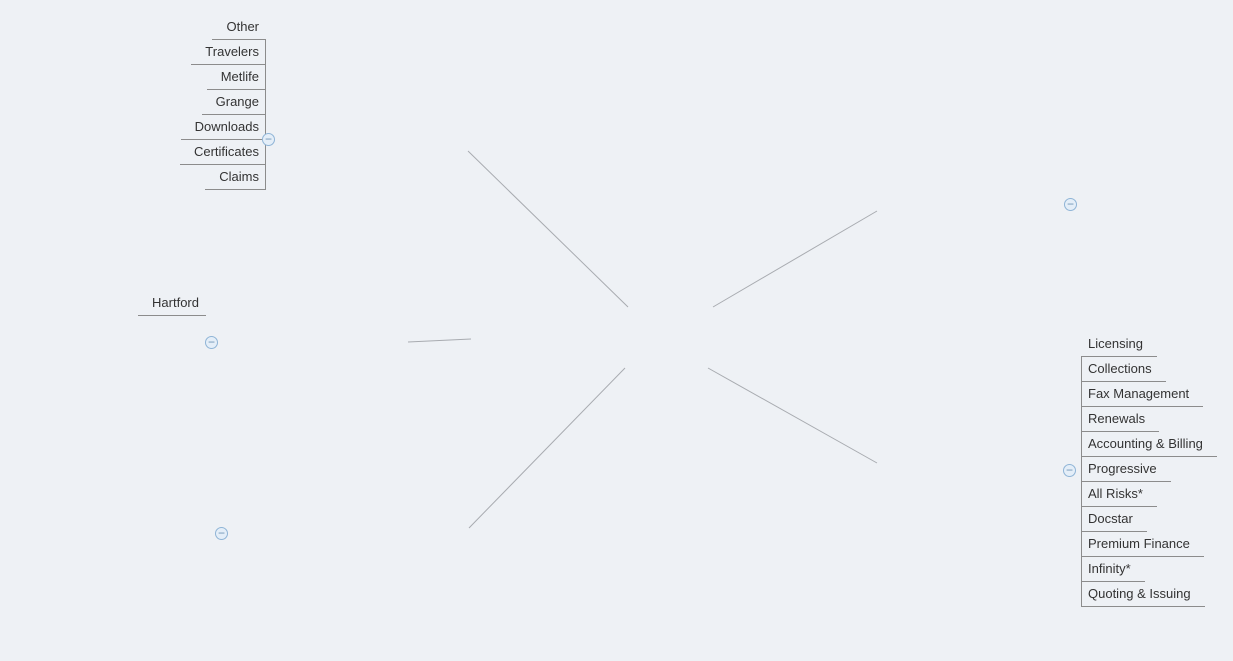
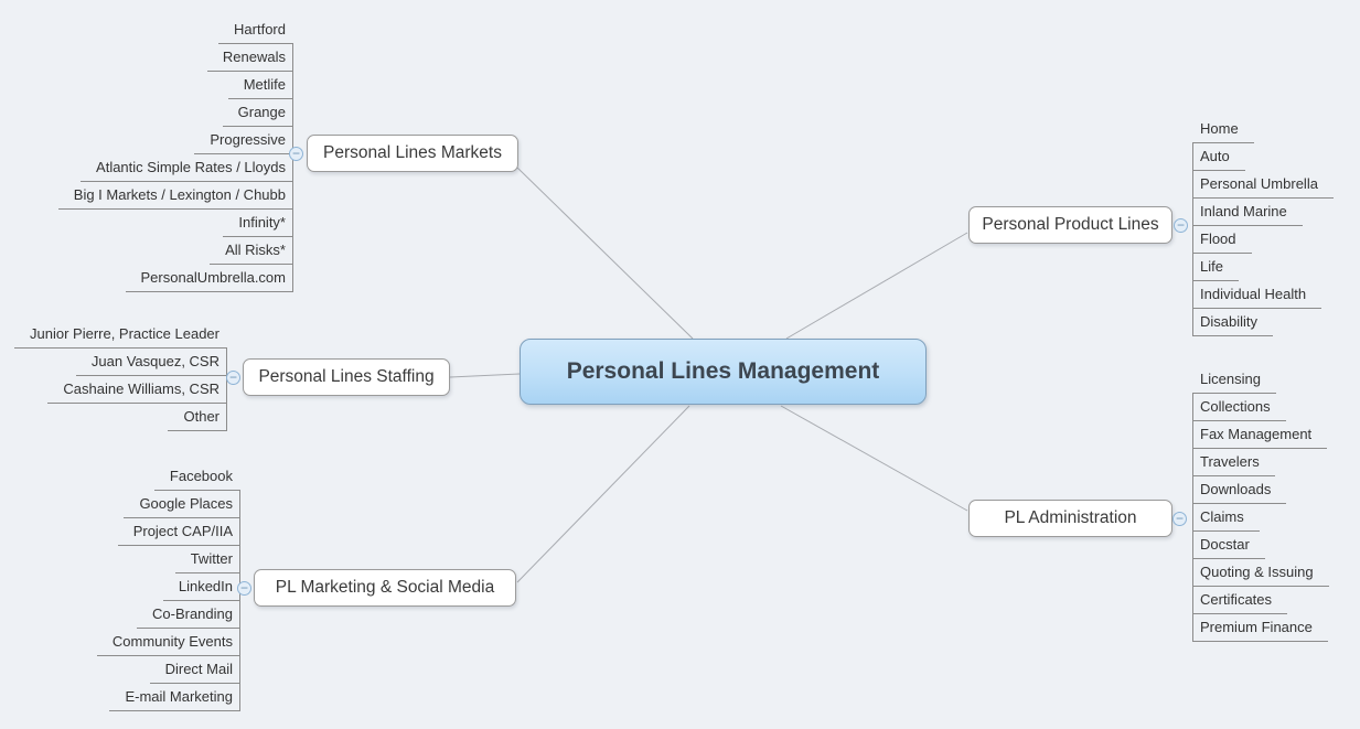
+ Personal Lines Management
+ Personal Lines Markets
+ Personal Product Lines
+ Personal Lines Staffing
+ PL Marketing & Social Media
+ PL Administration
  −
  −
  −
  −
  −
- Other
+ Hartford
- Travelers
+ Renewals
  Metlife
  Grange
- Downloads
+ Progressive
+ Atlantic Simple Rates / Lloyds
+ Big I Markets / Lexington / Chubb
- Certificates
+ Infinity*
- Claims
+ All Risks*
+ PersonalUmbrella.com
+ Home
+ Auto
+ Personal Umbrella
+ Inland Marine
+ Flood
+ Life
+ Individual Health
+ Disability
+ Junior Pierre, Practice Leader
+ Juan Vasquez, CSR
+ Cashaine Williams, CSR
- Hartford
+ Other
+ Facebook
+ Google Places
+ Project CAP/IIA
+ Twitter
+ LinkedIn
+ Co-Branding
+ Community Events
+ Direct Mail
+ E-mail Marketing
  Licensing
  Collections
  Fax Management
- Renewals
+ Travelers
- Accounting & Billing
- Progressive
+ Downloads
- All Risks*
+ Claims
  Docstar
- Premium Finance
+ Quoting & Issuing
- Infinity*
+ Certificates
- Quoting & Issuing
+ Premium Finance
